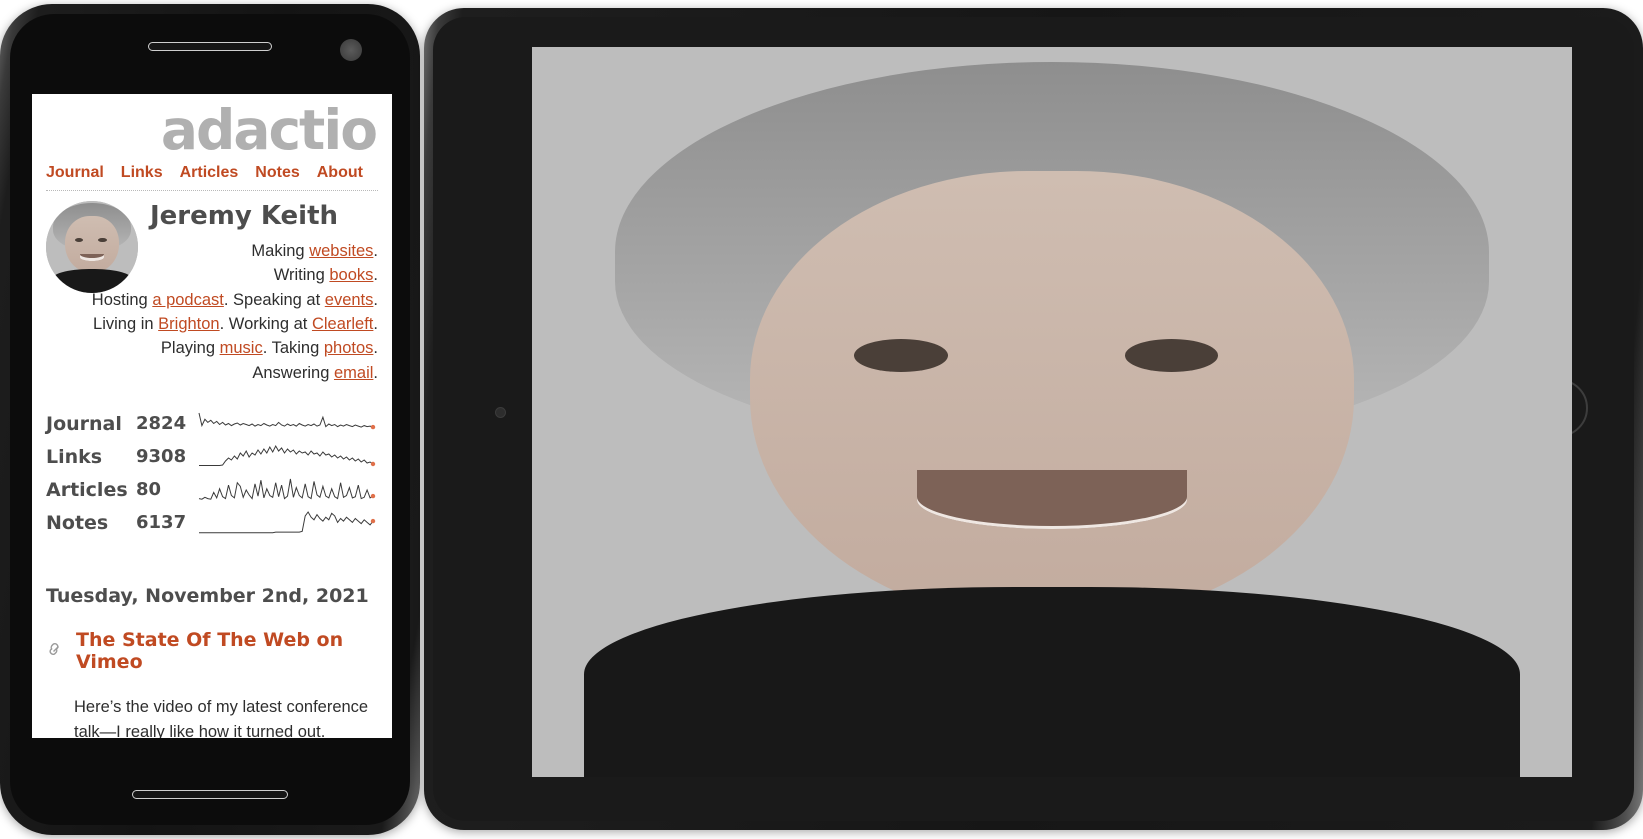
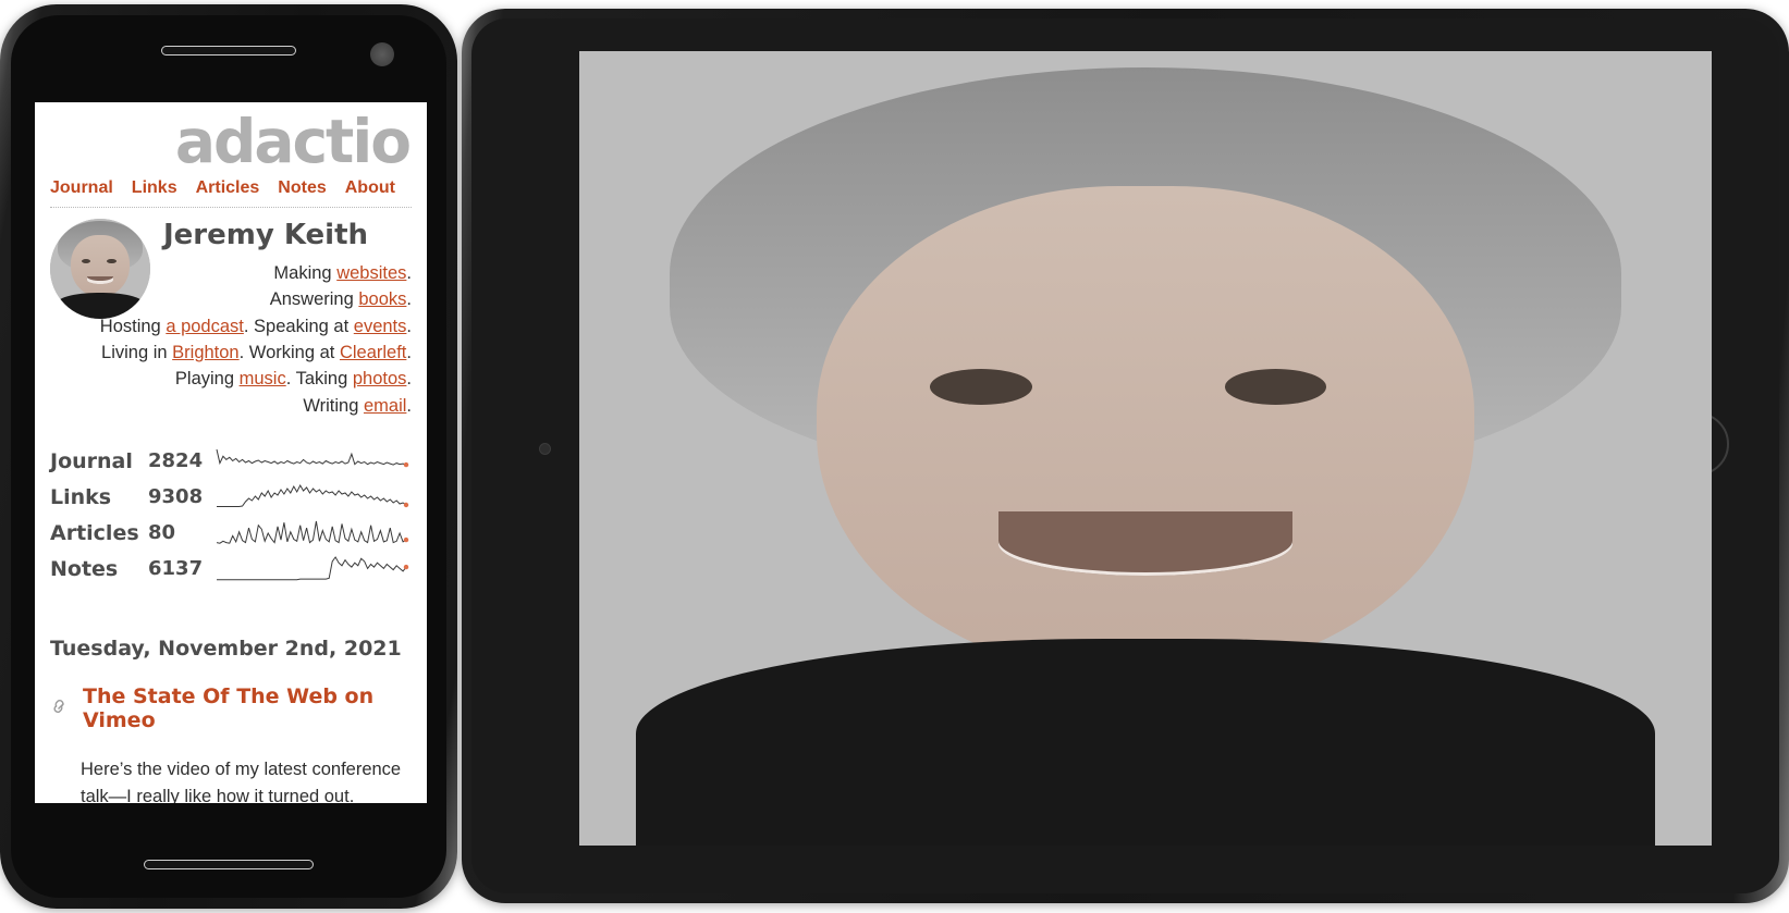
  adactio
  Journal
  Links
  Articles
  Notes
  About
  Jeremy Keith
  Making websites.
- Writing books.
+ Answering books.
  Hosting a podcast. Speaking at events.
  Living in Brighton. Working at Clearleft.
  Playing music. Taking photos.
- Answering email.
+ Writing email.
  Journal
  2824
  Links
  9308
  Articles
  80
  Notes
  6137
  Tuesday, November 2nd, 2021
  The State Of The Web on Vimeo
  Here’s the video of my latest conference talk—I really like how it turned out.
